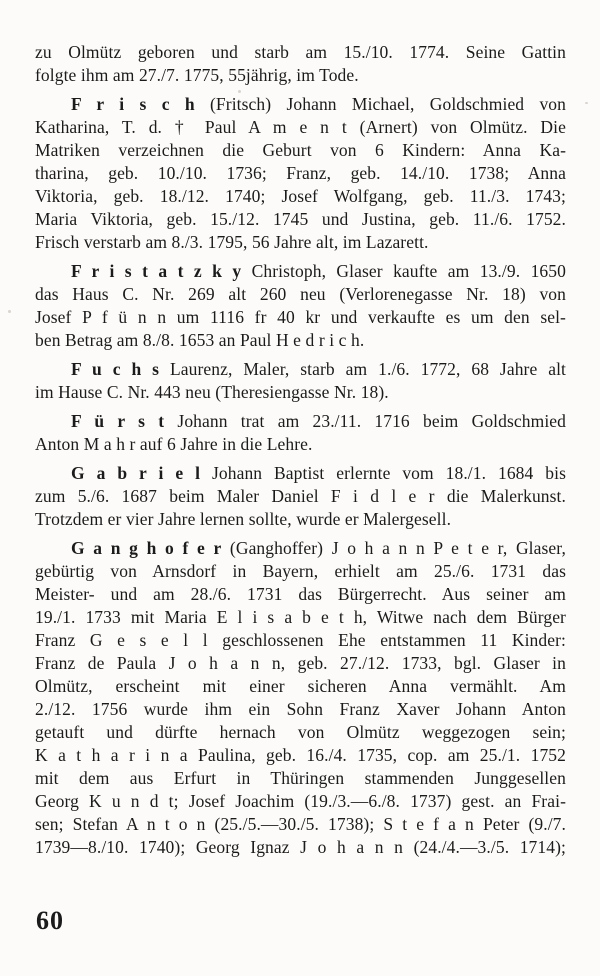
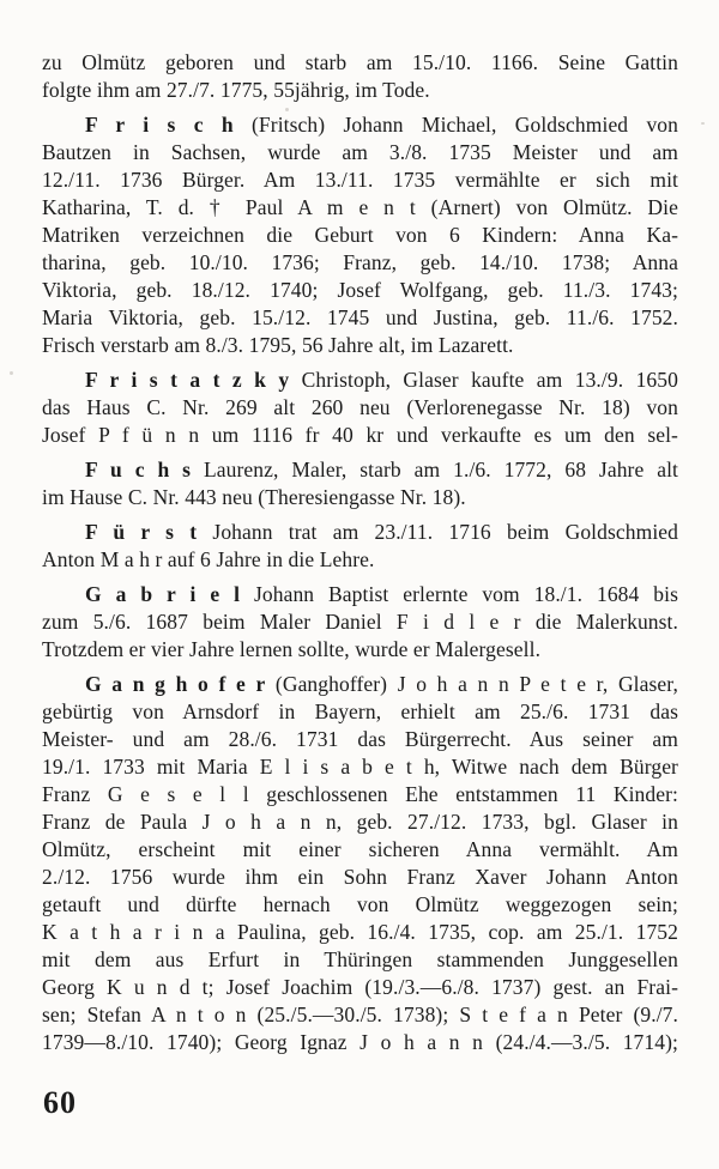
- zu Olmütz geboren und starb am 15./10. 1774. Seine Gattin
+ zu Olmütz geboren und starb am 15./10. 1166. Seine Gattin
  folgte ihm am 27./7. 1775, 55jährig, im Tode.
  F r i s c h (Fritsch) Johann Michael, Goldschmied von
+ Bautzen in Sachsen, wurde am 3./8. 1735 Meister und am
+ 12./11. 1736 Bürger. Am 13./11. 1735 vermählte er sich mit
  Katharina, T. d. † Paul A m e n t (Arnert) von Olmütz. Die
  Matriken verzeichnen die Geburt von 6 Kindern: Anna Ka-
  tharina, geb. 10./10. 1736; Franz, geb. 14./10. 1738; Anna
  Viktoria, geb. 18./12. 1740; Josef Wolfgang, geb. 11./3. 1743;
  Maria Viktoria, geb. 15./12. 1745 und Justina, geb. 11./6. 1752.
  Frisch verstarb am 8./3. 1795, 56 Jahre alt, im Lazarett.
  F r i s t a t z k y Christoph, Glaser kaufte am 13./9. 1650
  das Haus C. Nr. 269 alt 260 neu (Verlorenegasse Nr. 18) von
  Josef P f ü n n um 1116 fr 40 kr und verkaufte es um den sel-
- ben Betrag am 8./8. 1653 an Paul H e d r i c h.
  F u c h s Laurenz, Maler, starb am 1./6. 1772, 68 Jahre alt
  im Hause C. Nr. 443 neu (Theresiengasse Nr. 18).
  F ü r s t Johann trat am 23./11. 1716 beim Goldschmied
  Anton M a h r auf 6 Jahre in die Lehre.
  G a b r i e l Johann Baptist erlernte vom 18./1. 1684 bis
  zum 5./6. 1687 beim Maler Daniel F i d l e r die Malerkunst.
  Trotzdem er vier Jahre lernen sollte, wurde er Malergesell.
  G a n g h o f e r (Ganghoffer) J o h a n n P e t e r, Glaser,
  gebürtig von Arnsdorf in Bayern, erhielt am 25./6. 1731 das
  Meister- und am 28./6. 1731 das Bürgerrecht. Aus seiner am
  19./1. 1733 mit Maria E l i s a b e t h, Witwe nach dem Bürger
  Franz G e s e l l geschlossenen Ehe entstammen 11 Kinder:
  Franz de Paula J o h a n n, geb. 27./12. 1733, bgl. Glaser in
  Olmütz, erscheint mit einer sicheren Anna vermählt. Am
  2./12. 1756 wurde ihm ein Sohn Franz Xaver Johann Anton
  getauft und dürfte hernach von Olmütz weggezogen sein;
  K a t h a r i n a Paulina, geb. 16./4. 1735, cop. am 25./1. 1752
  mit dem aus Erfurt in Thüringen stammenden Junggesellen
  Georg K u n d t; Josef Joachim (19./3.—6./8. 1737) gest. an Frai-
  sen; Stefan A n t o n (25./5.—30./5. 1738); S t e f a n Peter (9./7.
  1739—8./10. 1740); Georg Ignaz J o h a n n (24./4.—3./5. 1714);
  60
